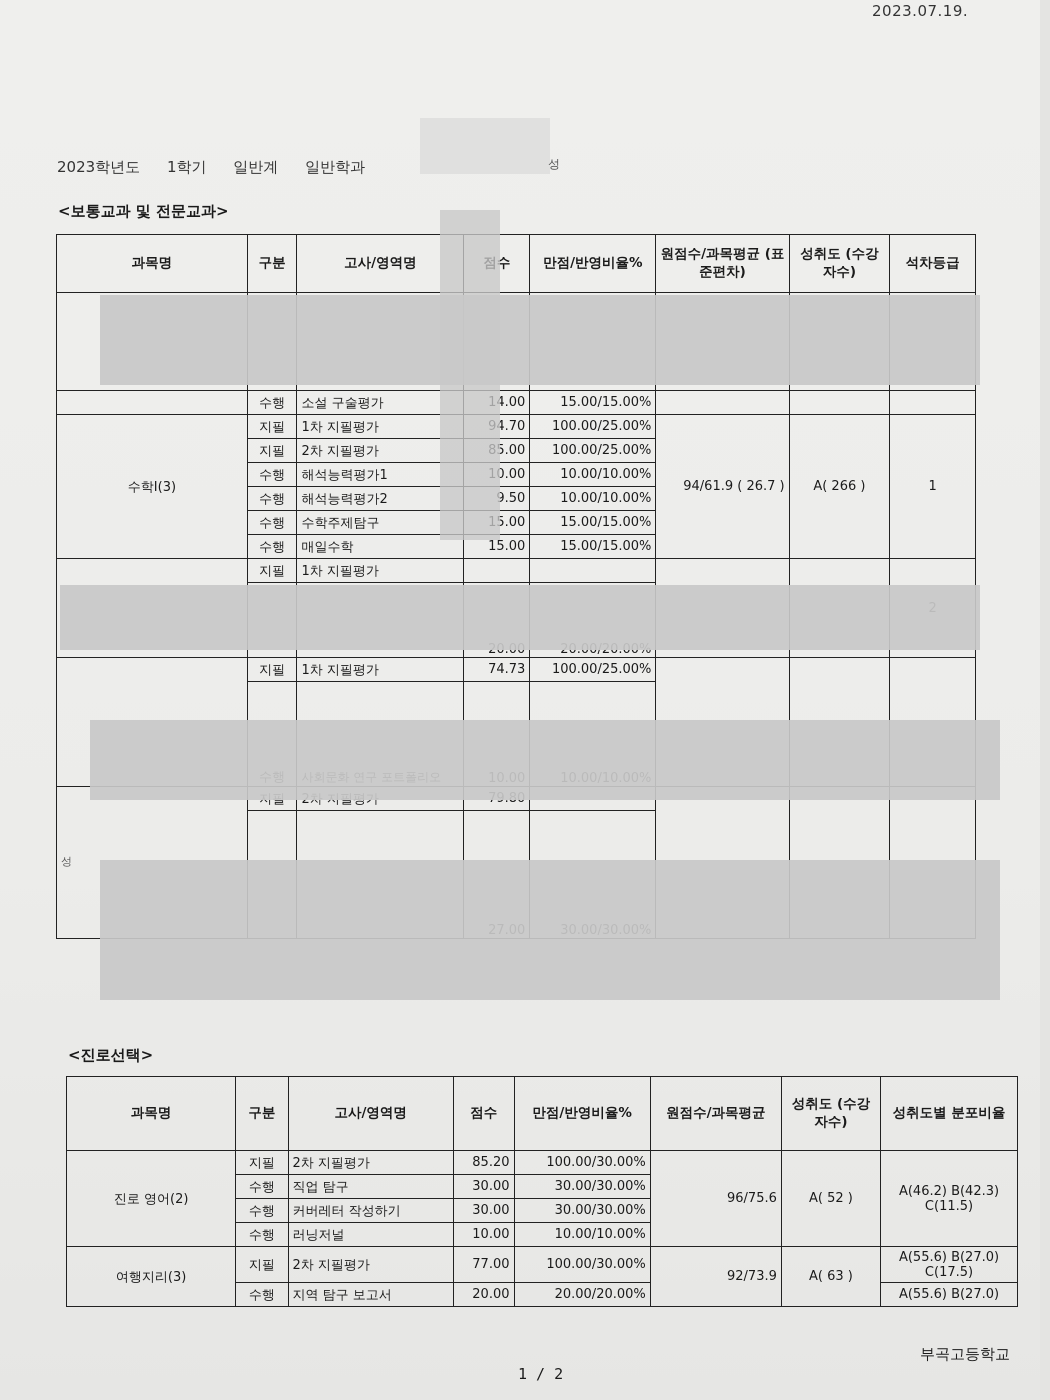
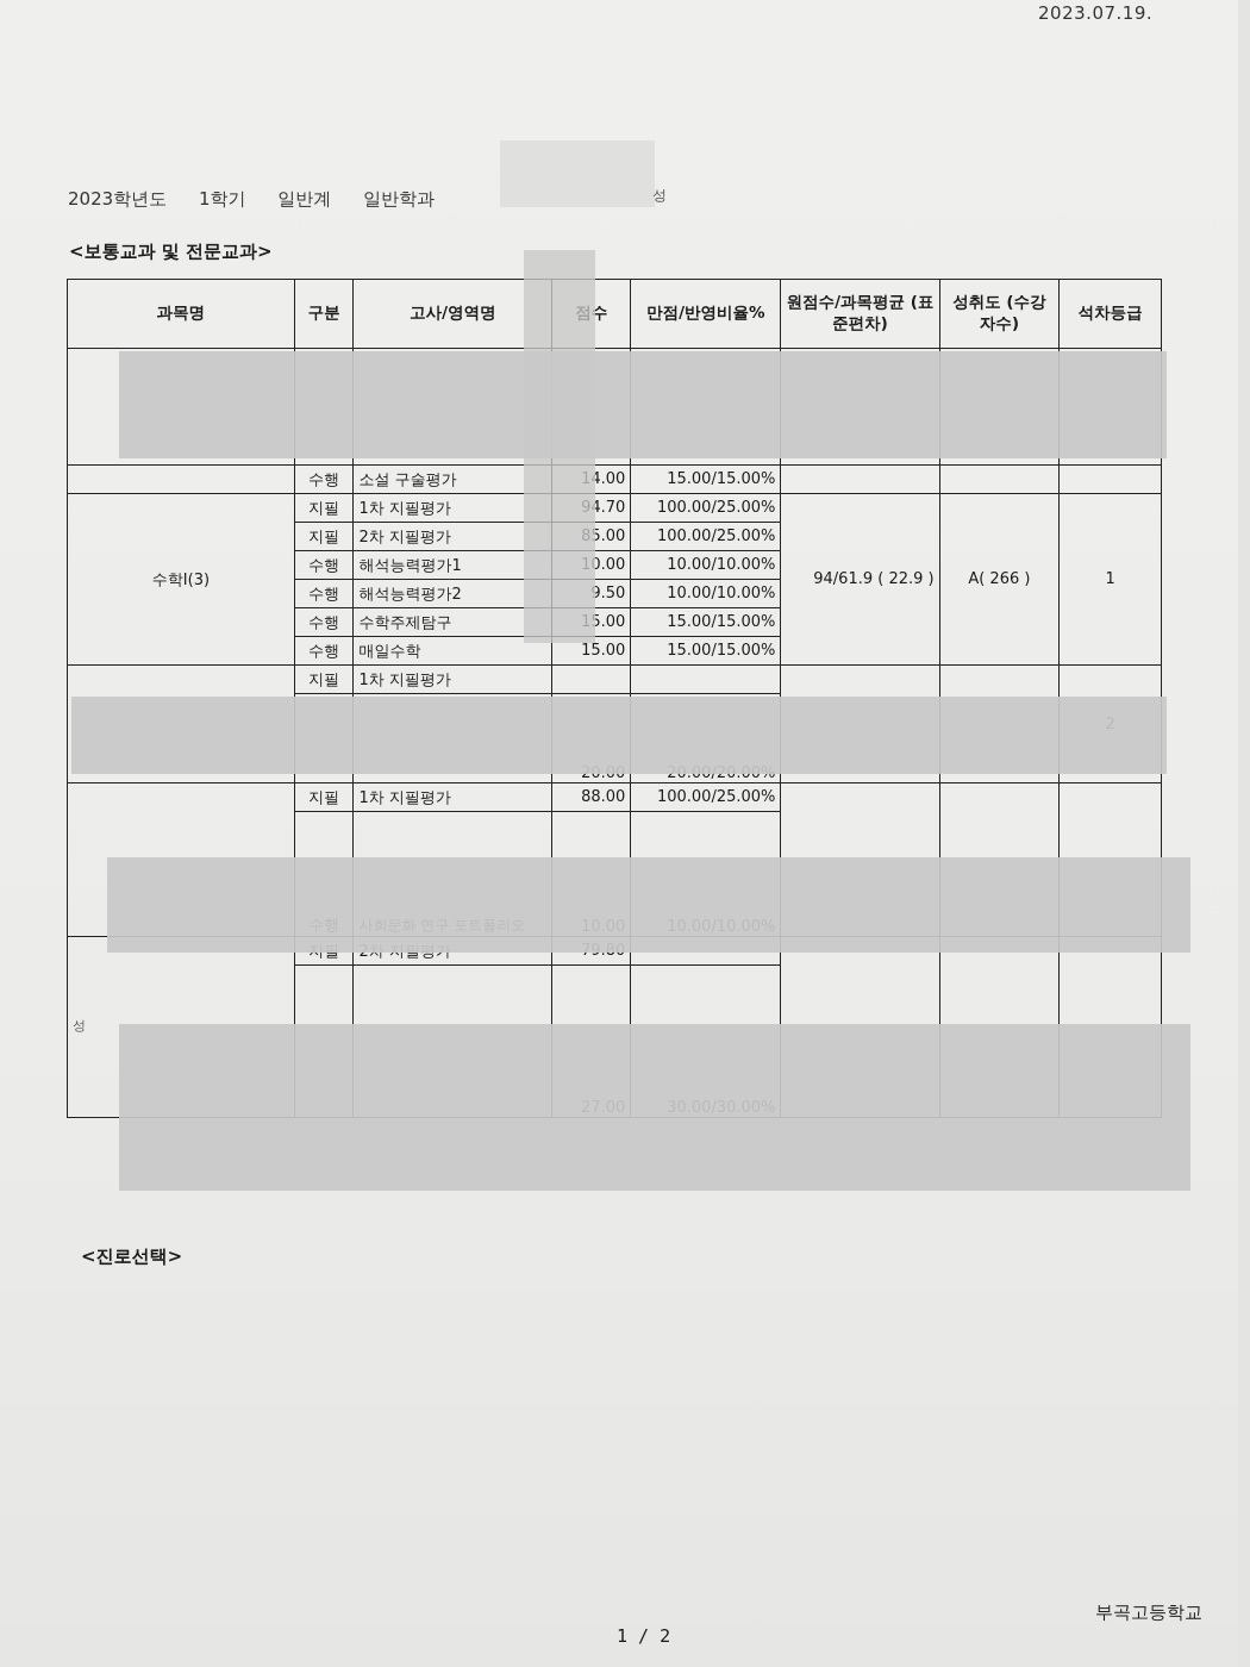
  2023.07.19.
  2023학년도 1학기 일반계 일반학과
  성
  <보통교과 및 전문교과>
  과목명	구분	고사/영역명	점수	만점/반영비율%	원점수/과목평균 (표준편차)	성취도 (수강자수)	석차등급
  	수행	소설 구술평가	14.00	15.00/15.00%
- 수학Ⅰ(3)	지필	1차 지필평가	94.70	100.00/25.00%	94/61.9 ( 26.7 )	A( 266 )	1
+ 수학Ⅰ(3)	지필	1차 지필평가	94.70	100.00/25.00%	94/61.9 ( 22.9 )	A( 266 )	1
  지필	2차 지필평가	85.00	100.00/25.00%
  수행	해석능력평가1	10.00	10.00/10.00%
  수행	해석능력평가2	9.50	10.00/10.00%
  수행	수학주제탐구	15.00	15.00/15.00%
  수행	매일수학	15.00	15.00/15.00%
  	지필	1차 지필평가
- 	지필	1차 지필평가	74.73	100.00/25.00%
+ 	지필	1차 지필평가	88.00	100.00/25.00%
  <진로선택>
- 과목명	구분	고사/영역명	점수	만점/반영비율%	원점수/과목평균	성취도 (수강자수)	성취도별 분포비율
- 진로 영어(2)	지필	2차 지필평가	85.20	100.00/30.00%	96/75.6	A( 52 )	A(46.2) B(42.3) C(11.5)
- 수행	직업 탐구	30.00	30.00/30.00%
- 수행	커버레터 작성하기	30.00	30.00/30.00%
- 수행	러닝저널	10.00	10.00/10.00%
- 여행지리(3)	지필	2차 지필평가	77.00	100.00/30.00%	92/73.9	A( 63 )	A(55.6) B(27.0) C(17.5)
- 수행	지역 탐구 보고서	20.00	20.00/20.00%	A(55.6) B(27.0)
  부곡고등학교
  1 / 2
